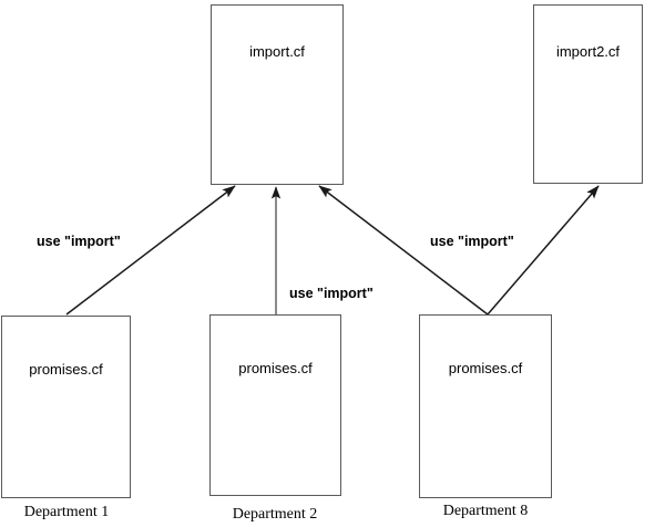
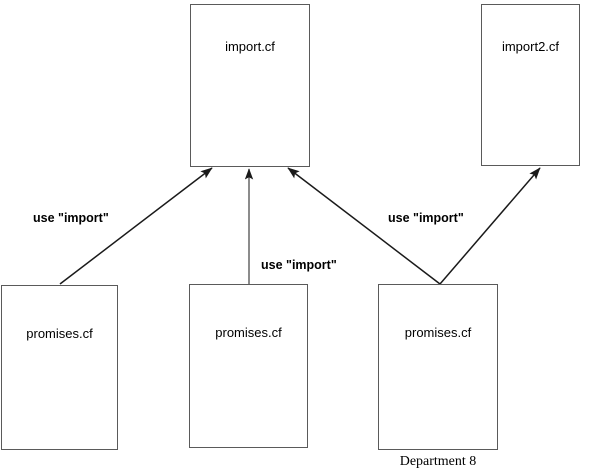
  import.cf
  import2.cf
  promises.cf
  promises.cf
  promises.cf
  use "import"
  use "import"
  use "import"
- Department 1
- Department 2
  Department 8
